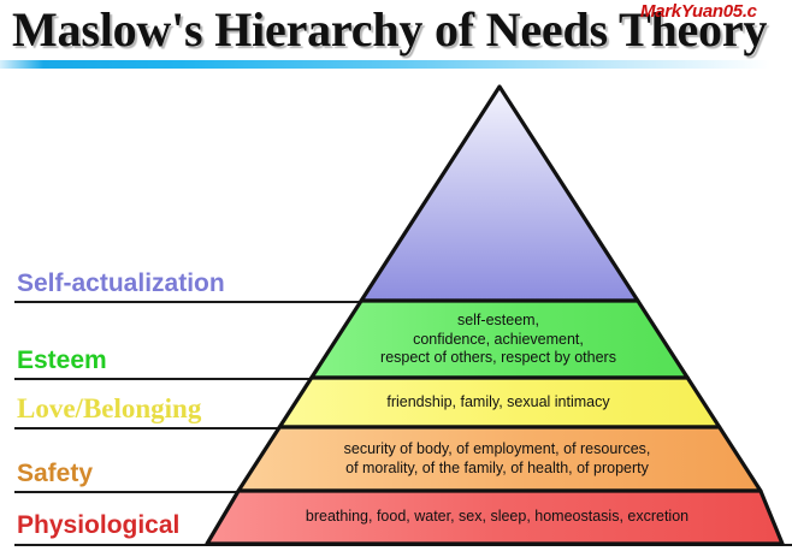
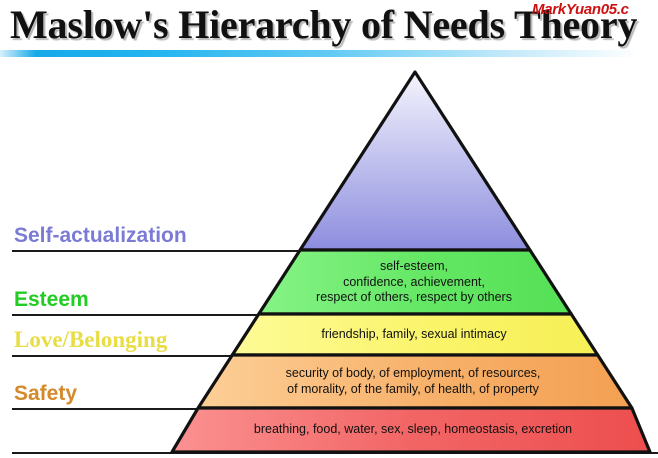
  Maslow's Hierarchy of Needs Theory
  MarkYuan05.c
  Self-actualization
  Esteem
  Love/Belonging
  Safety
- Physiological
  self-esteem,
  confidence, achievement,
  respect of others, respect by others
  friendship, family, sexual intimacy
  security of body, of employment, of resources,
  of morality, of the family, of health, of property
  breathing, food, water, sex, sleep, homeostasis, excretion
